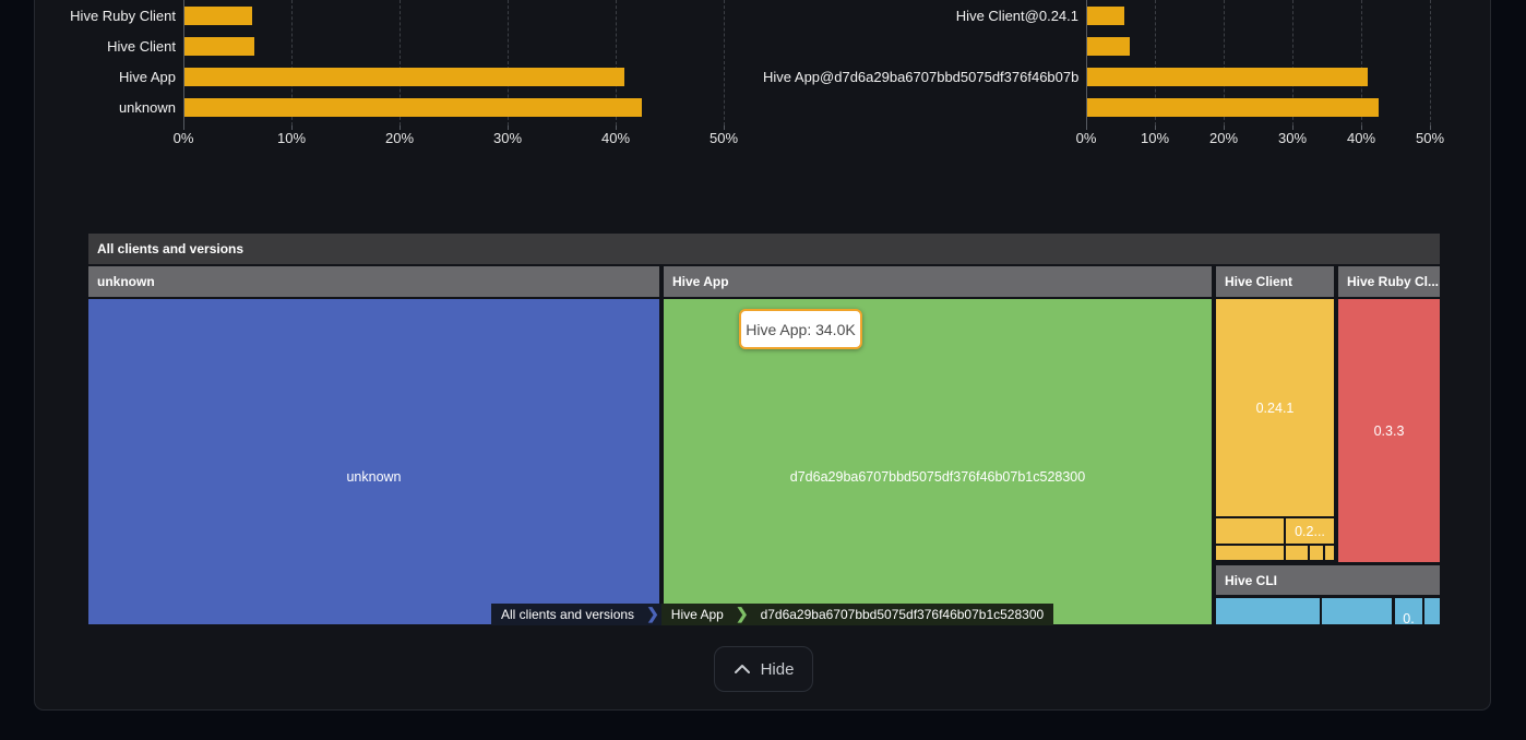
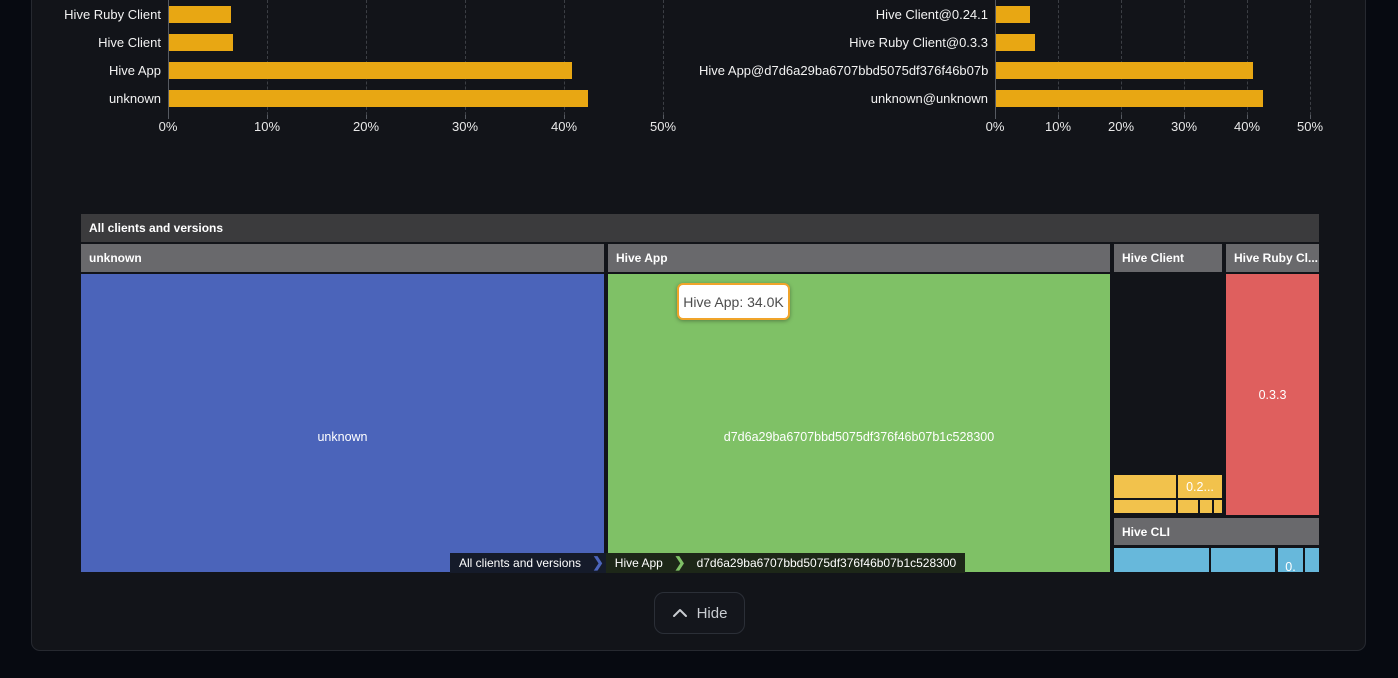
  0%
  10%
  20%
  30%
  40%
  50%
  Hive Ruby Client
  Hive Client
  Hive App
  unknown
  0%
  10%
  20%
  30%
  40%
  50%
  Hive Client@0.24.1
+ Hive Ruby Client@0.3.3
  Hive App@d7d6a29ba6707bbd5075df376f46b07b
+ unknown@unknown
  All clients and versions
  unknown
  unknown
  Hive App
  d7d6a29ba6707bbd5075df376f46b07b1c528300
  Hive Client
- 0.24.1
  0.2...
  Hive Ruby Cl...
  0.3.3
  Hive CLI
  0.
  All clients and versions
  ❯
  Hive App
  ❯
  d7d6a29ba6707bbd5075df376f46b07b1c528300
  Hive App: 34.0K
  Hide
